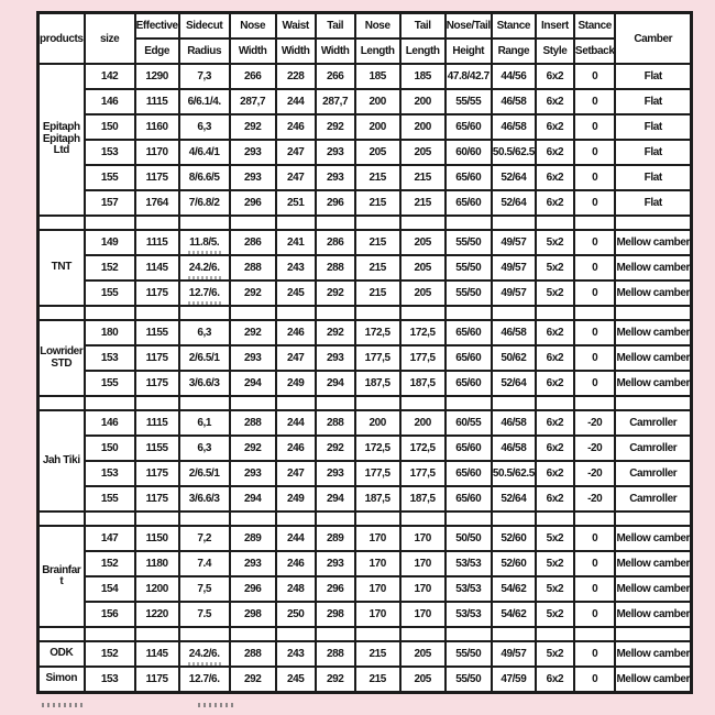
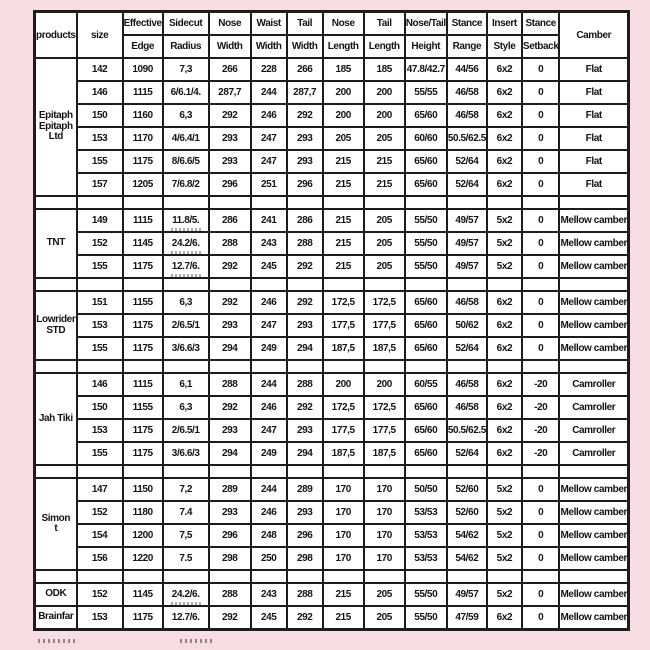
  products	size	Effective	Sidecut	Nose	Waist	Tail	Nose	Tail	Nose/Tail	Stance	Insert	Stance	Camber
  Edge	Radius	Width	Width	Width	Length	Length	Height	Range	Style	Setback
- EpitaphEpitaphLtd	142	1290	7,3	266	228	266	185	185	47.8/42.7	44/56	6x2	0	Flat
+ EpitaphEpitaphLtd	142	1090	7,3	266	228	266	185	185	47.8/42.7	44/56	6x2	0	Flat
  146	1115	6/6.1/4.	287,7	244	287,7	200	200	55/55	46/58	6x2	0	Flat
  150	1160	6,3	292	246	292	200	200	65/60	46/58	6x2	0	Flat
  153	1170	4/6.4/1	293	247	293	205	205	60/60	50.5/62.5	6x2	0	Flat
  155	1175	8/6.6/5	293	247	293	215	215	65/60	52/64	6x2	0	Flat
- 157	1764	7/6.8/2	296	251	296	215	215	65/60	52/64	6x2	0	Flat
+ 157	1205	7/6.8/2	296	251	296	215	215	65/60	52/64	6x2	0	Flat
  TNT	149	1115	11.8/5.	286	241	286	215	205	55/50	49/57	5x2	0	Mellow camber
  152	1145	24.2/6.	288	243	288	215	205	55/50	49/57	5x2	0	Mellow camber
  155	1175	12.7/6.	292	245	292	215	205	55/50	49/57	5x2	0	Mellow camber
- LowriderSTD	180	1155	6,3	292	246	292	172,5	172,5	65/60	46/58	6x2	0	Mellow camber
+ LowriderSTD	151	1155	6,3	292	246	292	172,5	172,5	65/60	46/58	6x2	0	Mellow camber
  153	1175	2/6.5/1	293	247	293	177,5	177,5	65/60	50/62	6x2	0	Mellow camber
  155	1175	3/6.6/3	294	249	294	187,5	187,5	65/60	52/64	6x2	0	Mellow camber
  Jah Tiki	146	1115	6,1	288	244	288	200	200	60/55	46/58	6x2	-20	Camroller
  150	1155	6,3	292	246	292	172,5	172,5	65/60	46/58	6x2	-20	Camroller
  153	1175	2/6.5/1	293	247	293	177,5	177,5	65/60	50.5/62.5	6x2	-20	Camroller
  155	1175	3/6.6/3	294	249	294	187,5	187,5	65/60	52/64	6x2	-20	Camroller
- Brainfart	147	1150	7,2	289	244	289	170	170	50/50	52/60	5x2	0	Mellow camber
+ Simont	147	1150	7,2	289	244	289	170	170	50/50	52/60	5x2	0	Mellow camber
  152	1180	7.4	293	246	293	170	170	53/53	52/60	5x2	0	Mellow camber
  154	1200	7,5	296	248	296	170	170	53/53	54/62	5x2	0	Mellow camber
  156	1220	7.5	298	250	298	170	170	53/53	54/62	5x2	0	Mellow camber
  ODK	152	1145	24.2/6.	288	243	288	215	205	55/50	49/57	5x2	0	Mellow camber
- Simon	153	1175	12.7/6.	292	245	292	215	205	55/50	47/59	6x2	0	Mellow camber
+ Brainfar	153	1175	12.7/6.	292	245	292	215	205	55/50	47/59	6x2	0	Mellow camber
